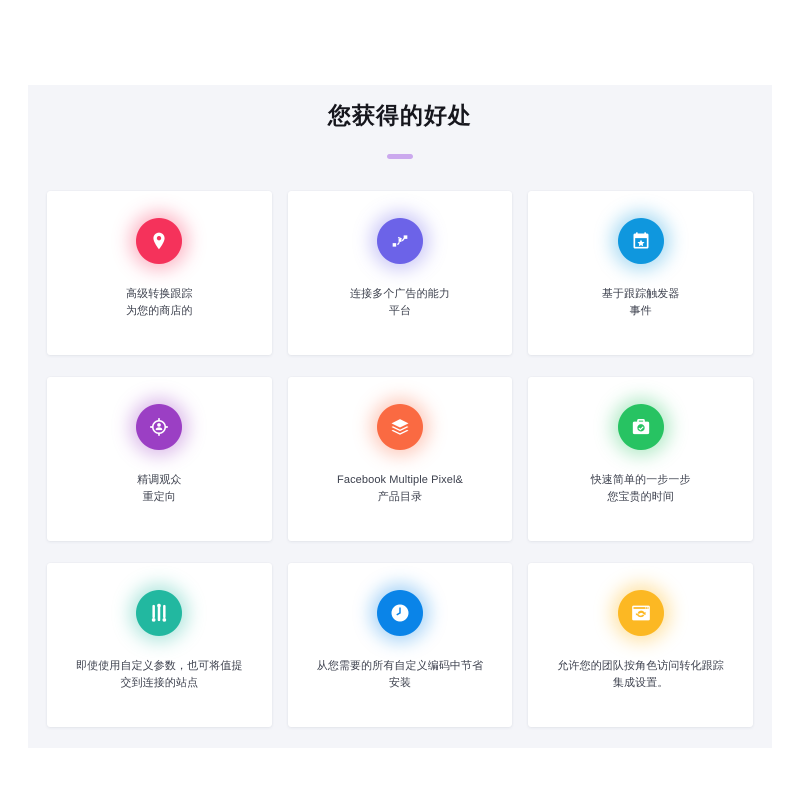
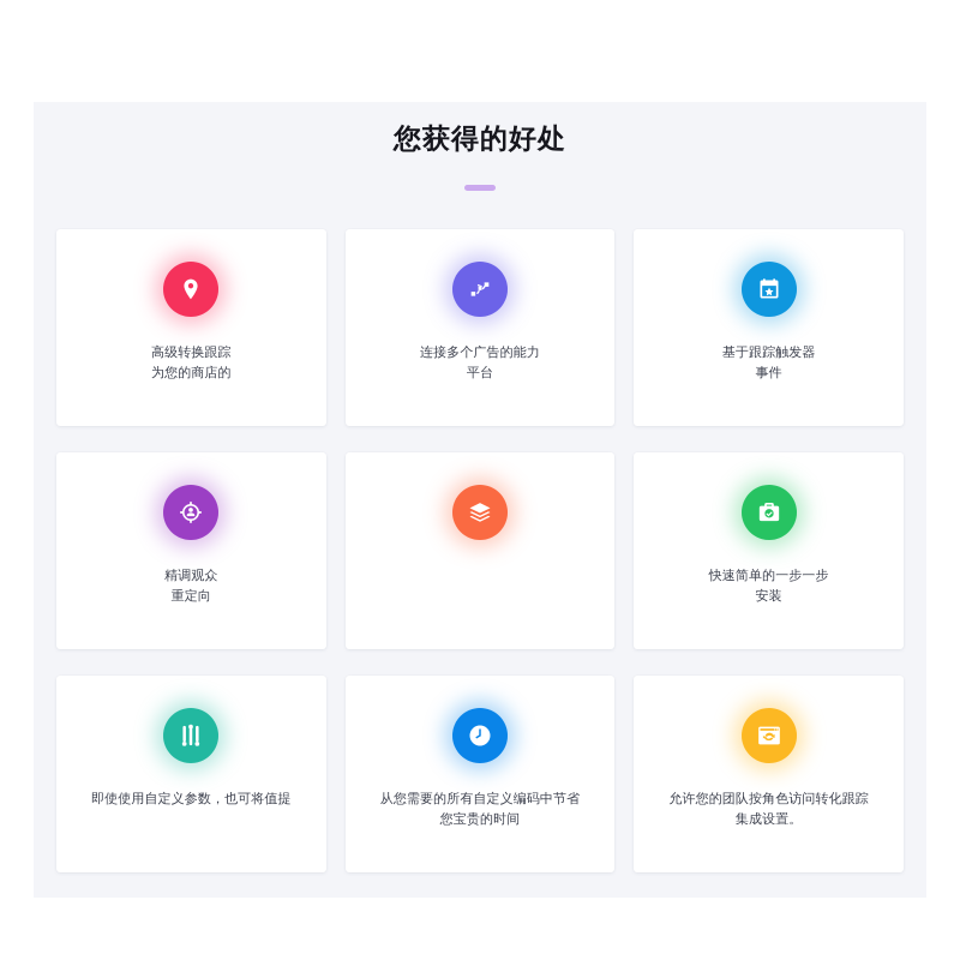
  您获得的好处
  高级转换跟踪
  为您的商店的
  连接多个广告的能力
  平台
  基于跟踪触发器
  事件
  精调观众
  重定向
- Facebook Multiple Pixel&
- 产品目录
  快速简单的一步一步
- 您宝贵的时间
+ 安装
  即使使用自定义参数，也可将值提
- 交到连接的站点
  从您需要的所有自定义编码中节省
- 安装
+ 您宝贵的时间
  允许您的团队按角色访问转化跟踪
  集成设置。
